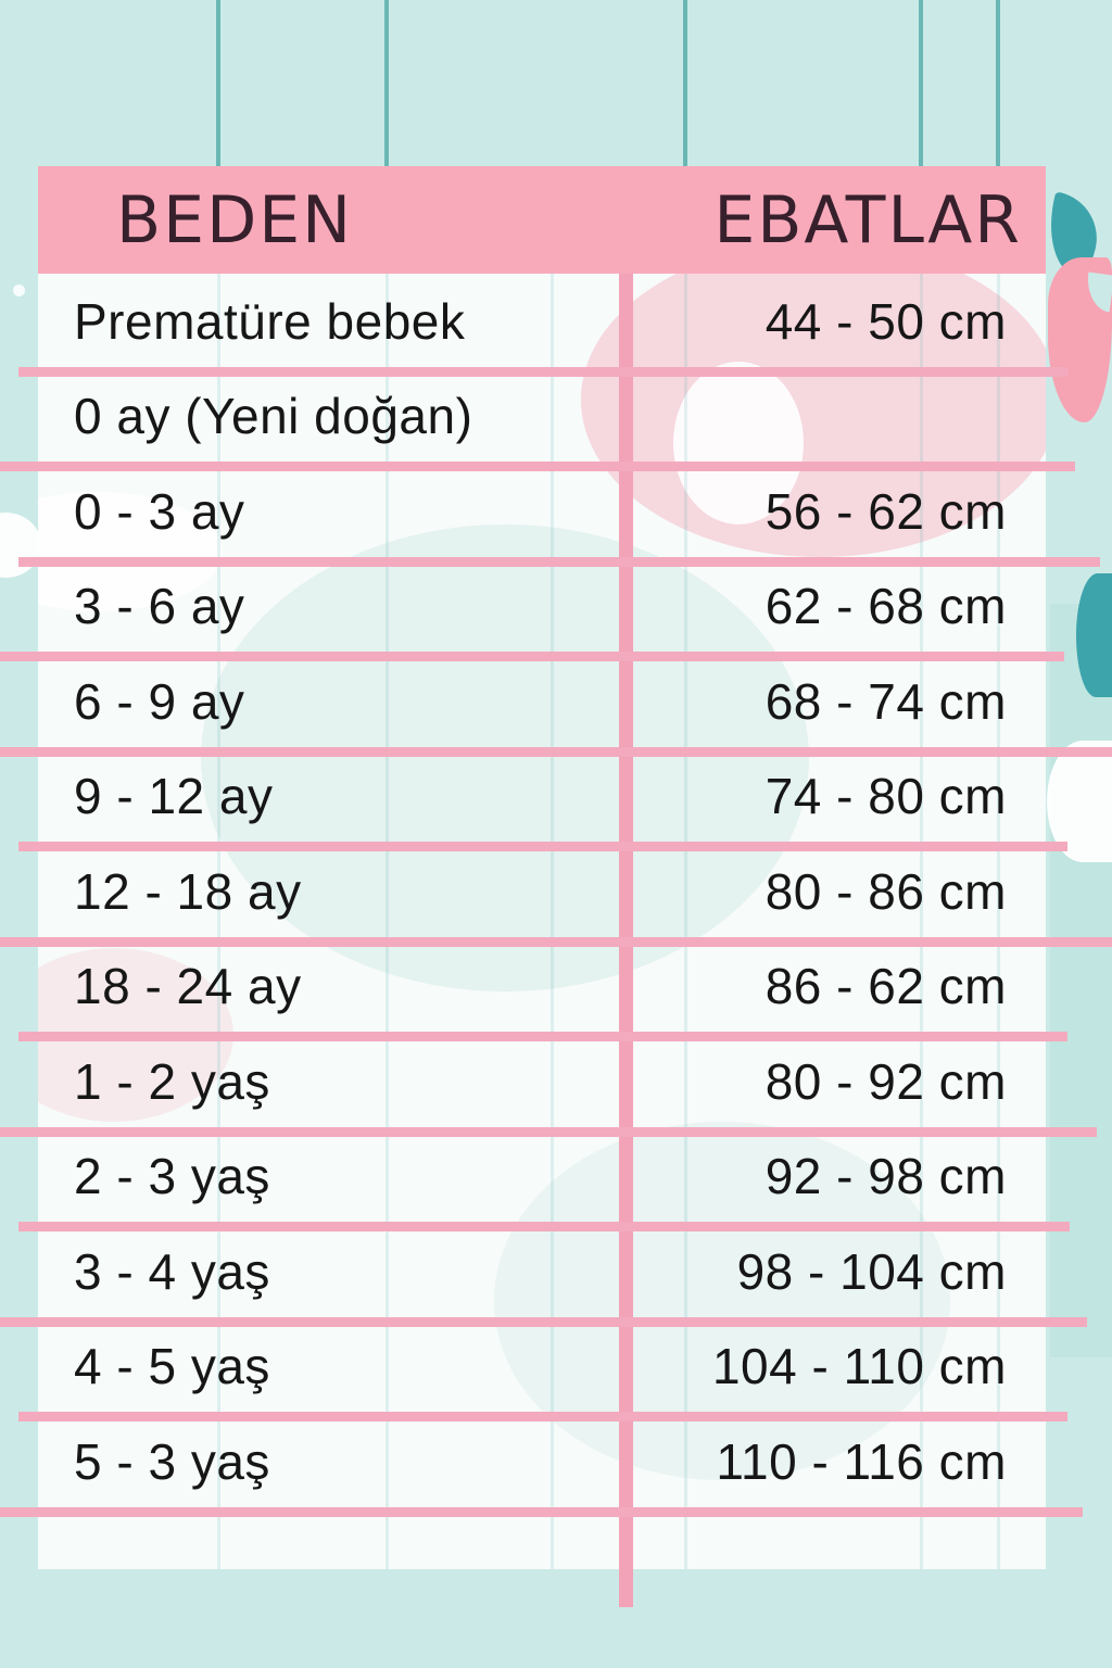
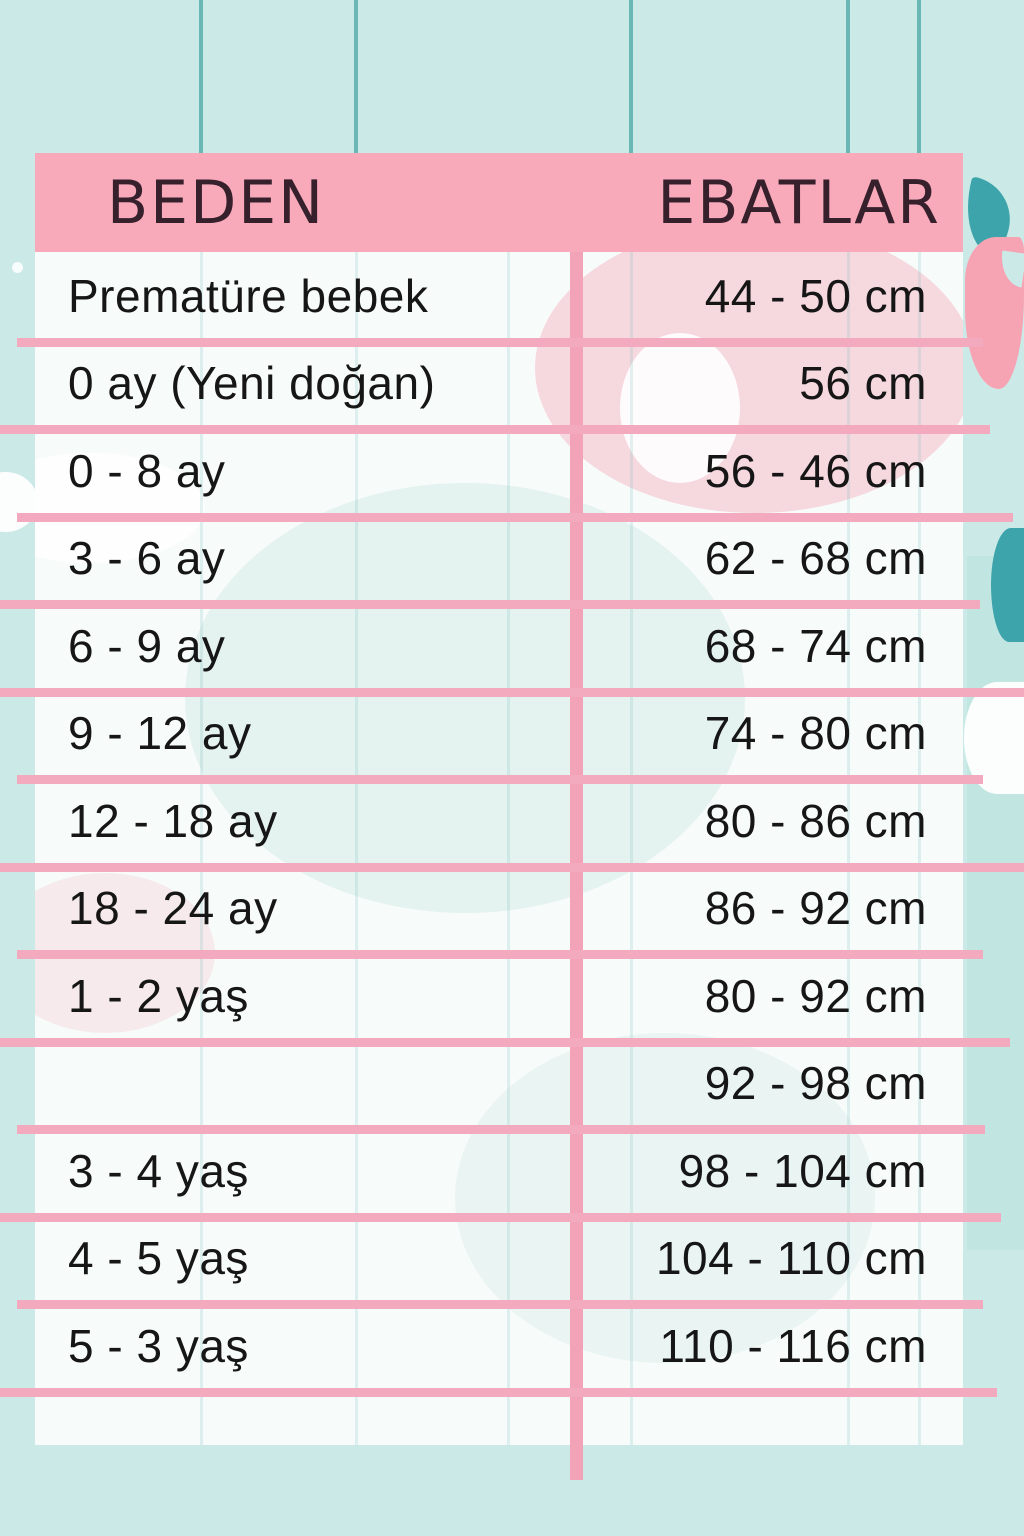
  BEDEN
  EBATLAR
  Prematüre bebek
  44 - 50 cm
  0 ay (Yeni doğan)
+ 56 cm
- 0 - 3 ay
+ 0 - 8 ay
- 56 - 62 cm
+ 56 - 46 cm
  3 - 6 ay
  62 - 68 cm
  6 - 9 ay
  68 - 74 cm
  9 - 12 ay
  74 - 80 cm
  12 - 18 ay
  80 - 86 cm
  18 - 24 ay
- 86 - 62 cm
+ 86 - 92 cm
  1 - 2 yaş
  80 - 92 cm
- 2 - 3 yaş
  92 - 98 cm
  3 - 4 yaş
  98 - 104 cm
  4 - 5 yaş
  104 - 110 cm
  5 - 3 yaş
  110 - 116 cm
